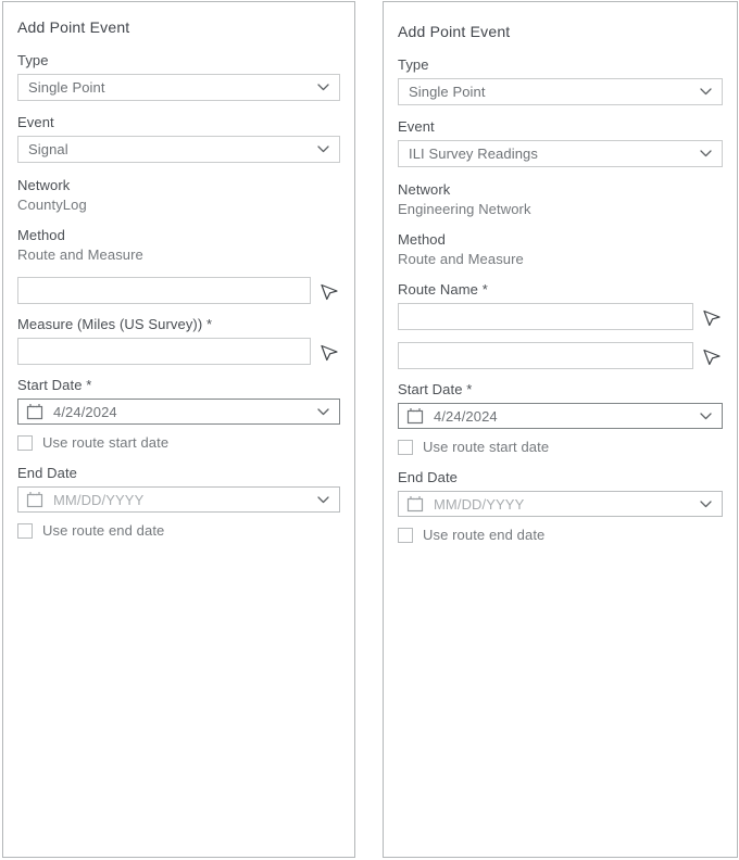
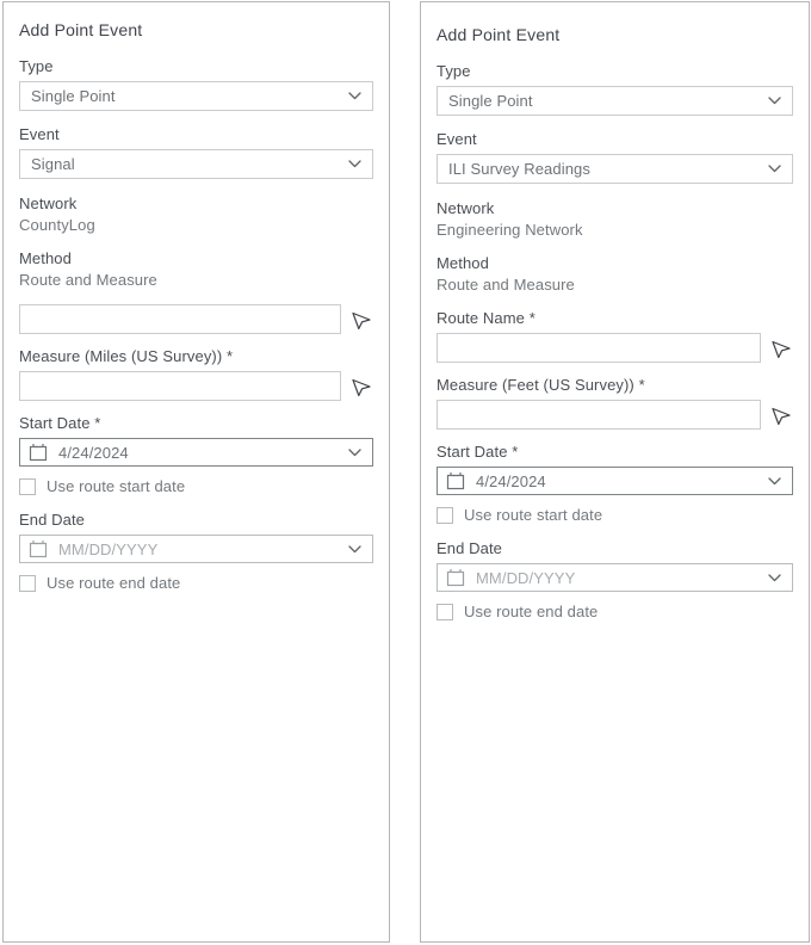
  Add Point Event
  Type
  Single Point
  Event
  Signal
  Network
  CountyLog
  Method
  Route and Measure
  Measure (Miles (US Survey)) *
  Start Date *
  4/24/2024
  Use route start date
  End Date
  MM/DD/YYYY
  Use route end date
  Add Point Event
  Type
  Single Point
  Event
  ILI Survey Readings
  Network
  Engineering Network
  Method
  Route and Measure
  Route Name *
+ Measure (Feet (US Survey)) *
  Start Date *
  4/24/2024
  Use route start date
  End Date
  MM/DD/YYYY
  Use route end date
